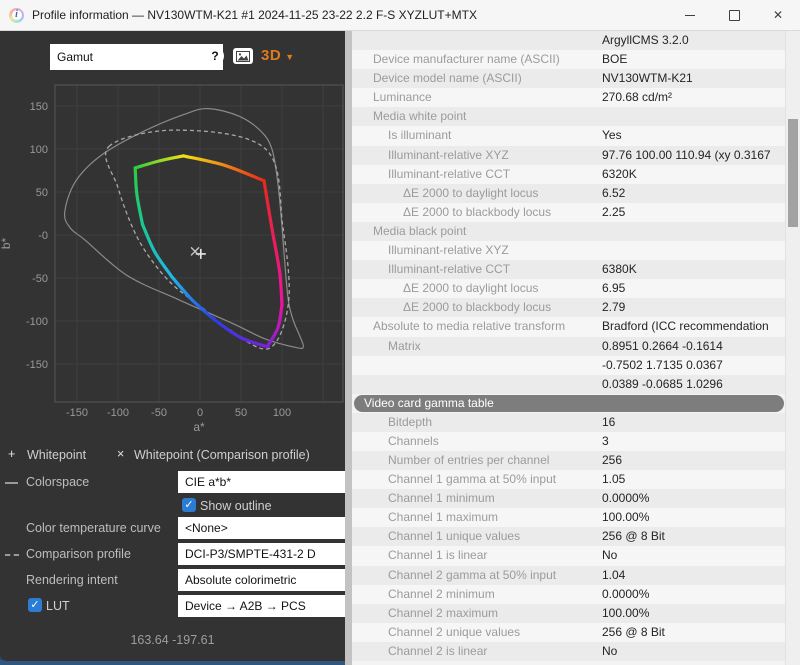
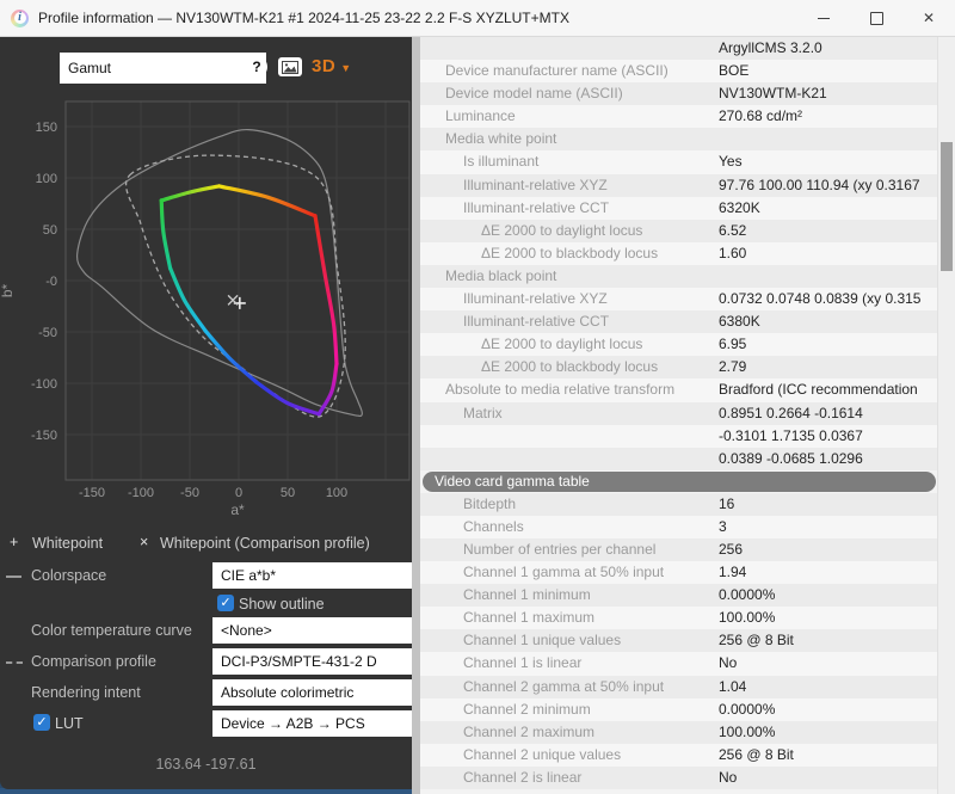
  i
  Profile information — NV130WTM-K21 #1 2024-11-25 23-22 2.2 F-S XYZLUT+MTX
  ✕
  Gamut
  ?
  3D
  ▼
  -150
  -100
  -50
  0
  50
  100
  150
  100
  50
  -0
  -50
  -100
  -150
  a*
  +
  Whitepoint
  ×
  Whitepoint (Comparison profile)
  Colorspace
  CIE a*b*
  Show outline
  Color temperature curve
  <None>
  Comparison profile
  DCI-P3/SMPTE-431-2 D
  Rendering intent
  Absolute colorimetric
  LUT
  Device → A2B → PCS
  163.64 -197.61
  ArgyllCMS 3.2.0
  Device manufacturer name (ASCII)
  BOE
  Device model name (ASCII)
  NV130WTM-K21
  Luminance
  270.68 cd/m²
  Media white point
  Is illuminant
  Yes
  Illuminant-relative XYZ
  97.76 100.00 110.94 (xy 0.3167
  Illuminant-relative CCT
  6320K
  ΔE 2000 to daylight locus
  6.52
  ΔE 2000 to blackbody locus
- 2.25
+ 1.60
  Media black point
  Illuminant-relative XYZ
+ 0.0732 0.0748 0.0839 (xy 0.315
  Illuminant-relative CCT
  6380K
  ΔE 2000 to daylight locus
  6.95
  ΔE 2000 to blackbody locus
  2.79
  Absolute to media relative transform
  Bradford (ICC recommendation
  Matrix
  0.8951 0.2664 -0.1614
- -0.7502 1.7135 0.0367
+ -0.3101 1.7135 0.0367
  0.0389 -0.0685 1.0296
  Video card gamma table
  Bitdepth
  16
  Channels
  3
  Number of entries per channel
  256
  Channel 1 gamma at 50% input
- 1.05
+ 1.94
  Channel 1 minimum
  0.0000%
  Channel 1 maximum
  100.00%
  Channel 1 unique values
  256 @ 8 Bit
  Channel 1 is linear
  No
  Channel 2 gamma at 50% input
  1.04
  Channel 2 minimum
  0.0000%
  Channel 2 maximum
  100.00%
  Channel 2 unique values
  256 @ 8 Bit
  Channel 2 is linear
  No
